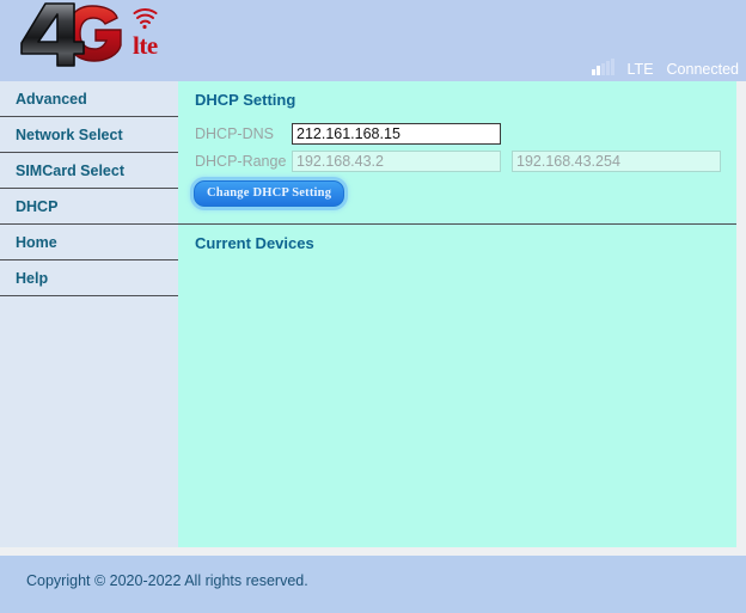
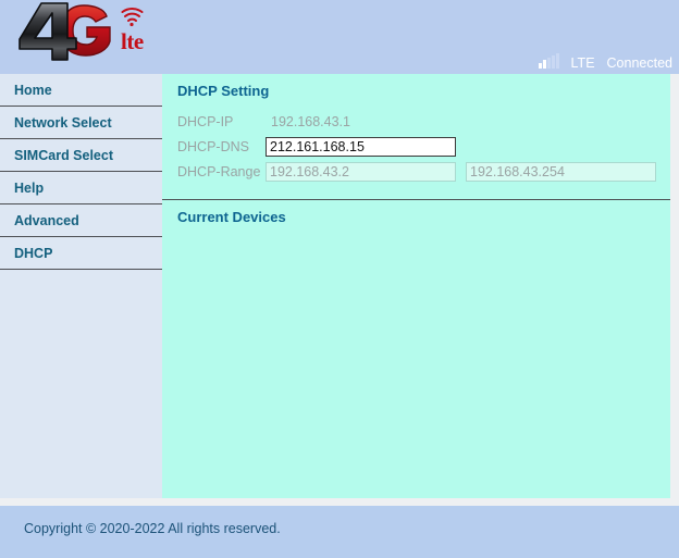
  lte
  LTE
  Connected
- Advanced
+ Home
  Network Select
  SIMCard Select
- DHCP
+ Help
- Home
+ Advanced
- Help
+ DHCP
  DHCP Setting
+ DHCP-IP
+ 192.168.43.1
  DHCP-DNS
  212.161.168.15
  DHCP-Range
  192.168.43.2
  192.168.43.254
- Change DHCP Setting
  Current Devices
  Copyright © 2020-2022 All rights reserved.
